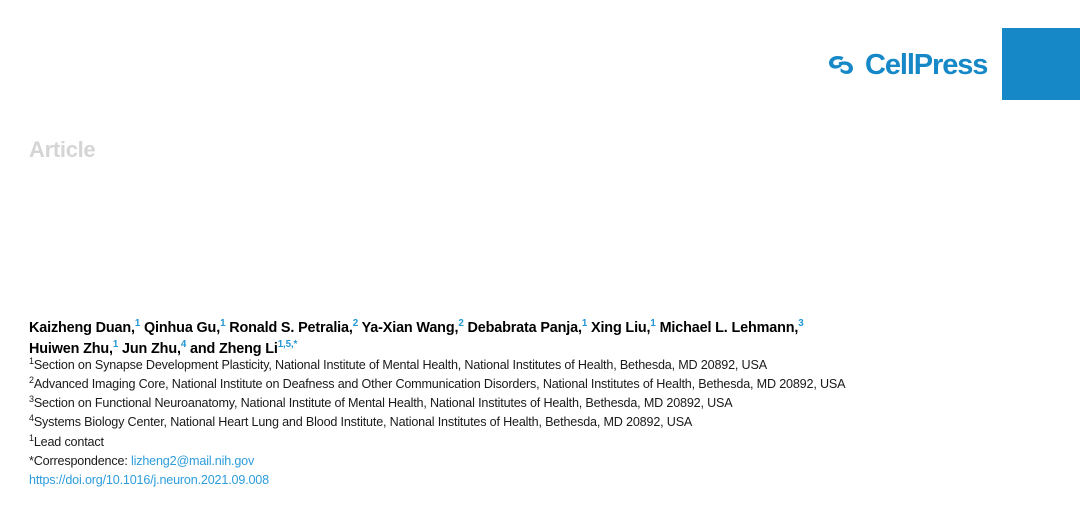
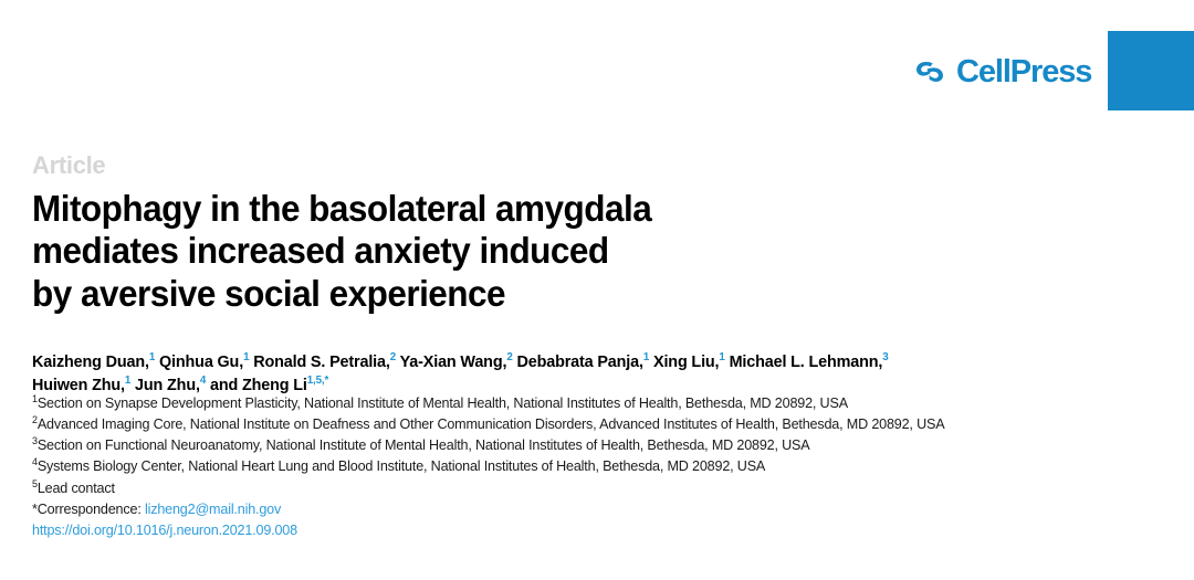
  CellPress
  Article
+ Mitophagy in the basolateral amygdala
+ mediates increased anxiety induced
+ by aversive social experience
  Kaizheng Duan,1 Qinhua Gu,1 Ronald S. Petralia,2 Ya-Xian Wang,2 Debabrata Panja,1 Xing Liu,1 Michael L. Lehmann,3
  Huiwen Zhu,1 Jun Zhu,4 and Zheng Li1,5,*
  1Section on Synapse Development Plasticity, National Institute of Mental Health, National Institutes of Health, Bethesda, MD 20892, USA
- 2Advanced Imaging Core, National Institute on Deafness and Other Communication Disorders, National Institutes of Health, Bethesda, MD 20892, USA
+ 2Advanced Imaging Core, National Institute on Deafness and Other Communication Disorders, Advanced Institutes of Health, Bethesda, MD 20892, USA
  3Section on Functional Neuroanatomy, National Institute of Mental Health, National Institutes of Health, Bethesda, MD 20892, USA
  4Systems Biology Center, National Heart Lung and Blood Institute, National Institutes of Health, Bethesda, MD 20892, USA
- 1Lead contact
+ 5Lead contact
  *Correspondence: lizheng2@mail.nih.gov
  https://doi.org/10.1016/j.neuron.2021.09.008
